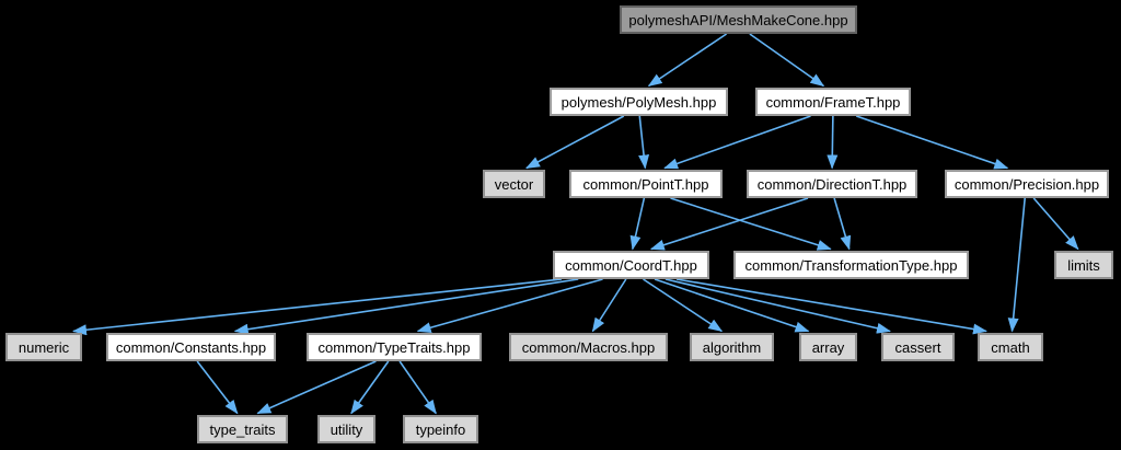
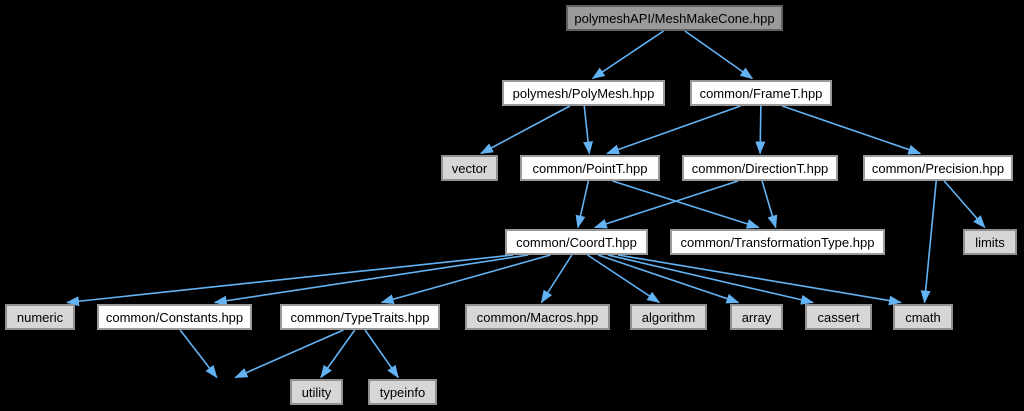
  polymeshAPI/MeshMakeCone.hpp
  polymesh/PolyMesh.hpp
  common/FrameT.hpp
  vector
  common/PointT.hpp
  common/DirectionT.hpp
  common/Precision.hpp
  common/CoordT.hpp
  common/TransformationType.hpp
  limits
  numeric
  common/Constants.hpp
  common/TypeTraits.hpp
  common/Macros.hpp
  algorithm
  array
  cassert
  cmath
- type_traits
  utility
  typeinfo
